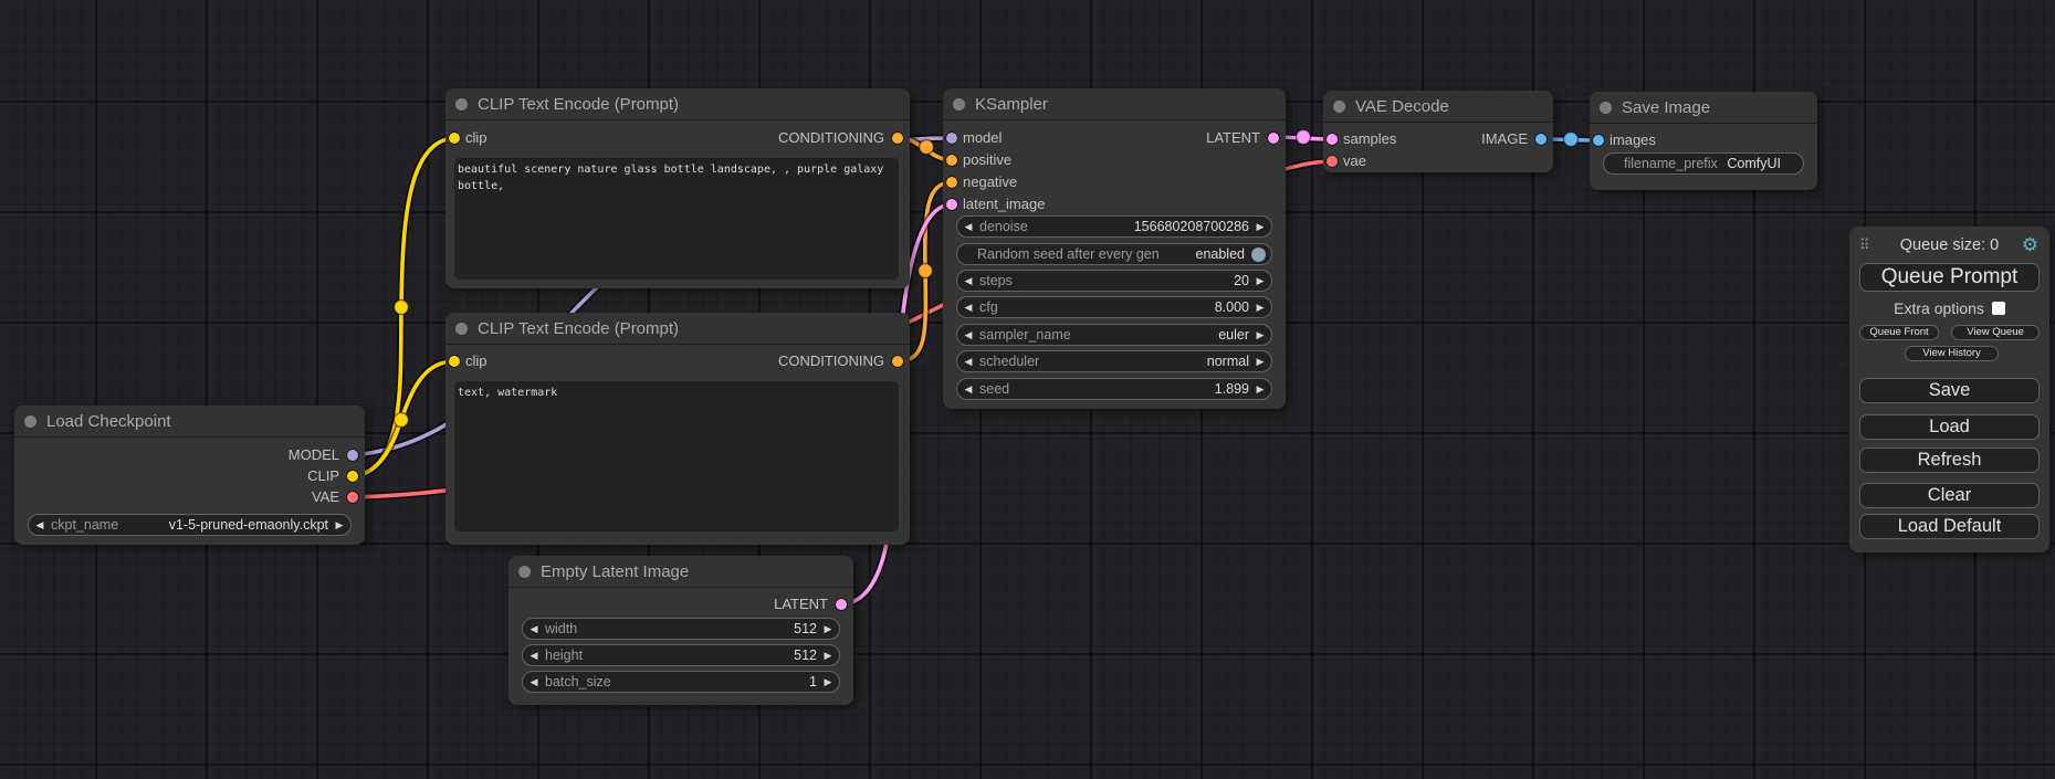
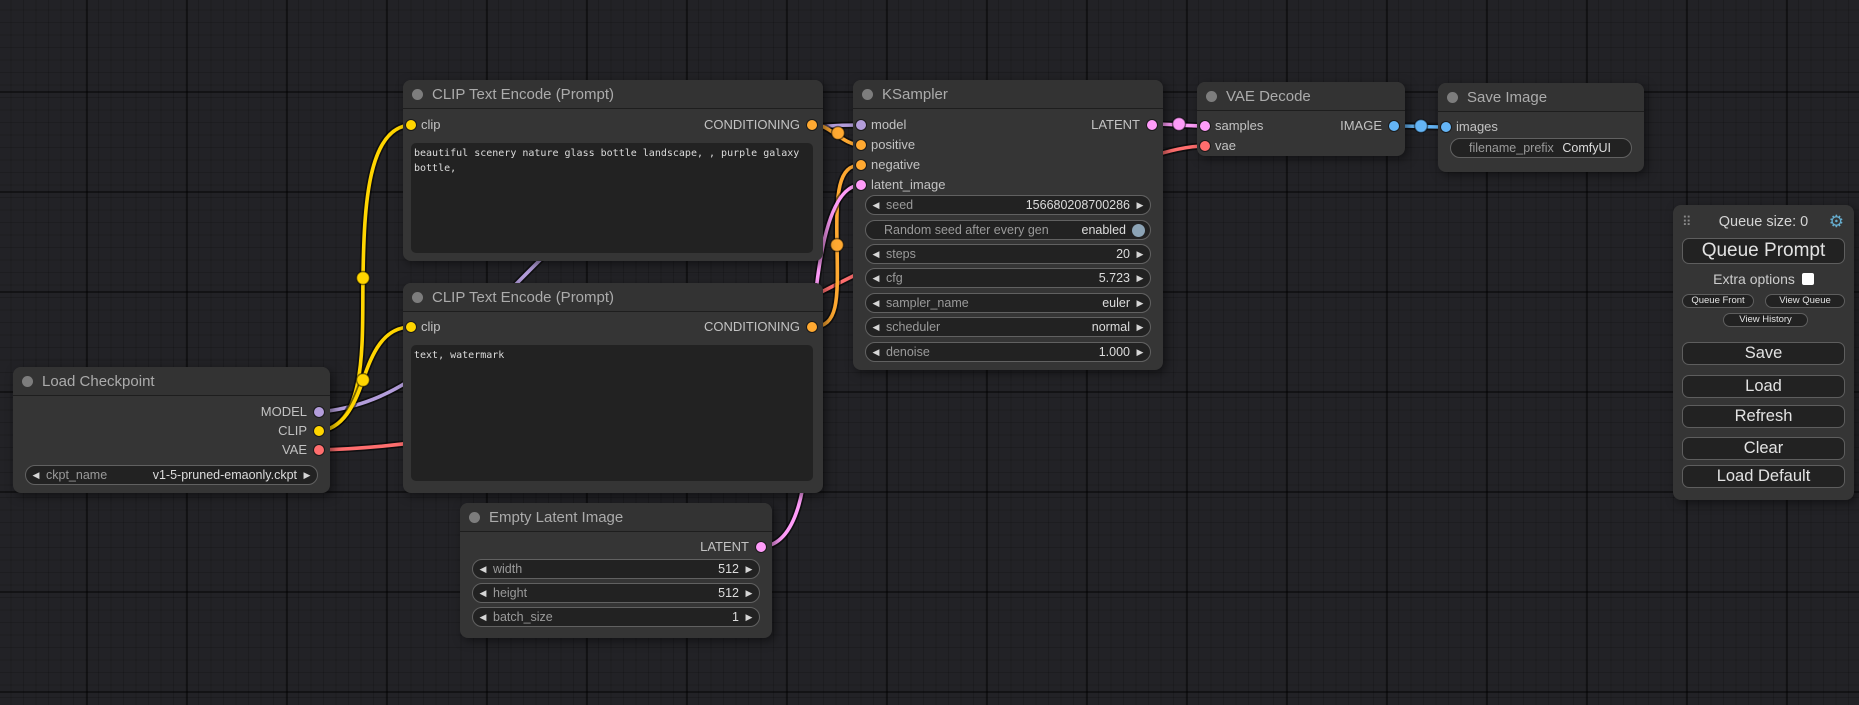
  Load Checkpoint
  MODEL
  CLIP
  VAE
  ◀
  ckpt_name
  v1-5-pruned-emaonly.ckpt
  ▶
  CLIP Text Encode (Prompt)
  clip
  CONDITIONING
  beautiful scenery nature glass bottle landscape, , purple galaxy bottle,
  CLIP Text Encode (Prompt)
  clip
  CONDITIONING
  text, watermark
  KSampler
  model
  LATENT
  positive
  negative
  latent_image
  ◀
- denoise
+ seed
  156680208700286
  ▶
  Random seed after every gen
  enabled
  ◀
  steps
  20
  ▶
  ◀
  cfg
- 8.000
+ 5.723
  ▶
  ◀
  sampler_name
  euler
  ▶
  ◀
  scheduler
  normal
  ▶
  ◀
- seed
+ denoise
- 1.899
+ 1.000
  ▶
  Empty Latent Image
  LATENT
  ◀
  width
  512
  ▶
  ◀
  height
  512
  ▶
  ◀
  batch_size
  1
  ▶
  VAE Decode
  samples
  IMAGE
  vae
  Save Image
  images
  filename_prefix
  ComfyUI
  ⠿
  Queue size: 0
  ⚙
  Queue Prompt
  Extra options
  Queue Front
  View Queue
  View History
  Save
  Load
  Refresh
  Clear
  Load Default
